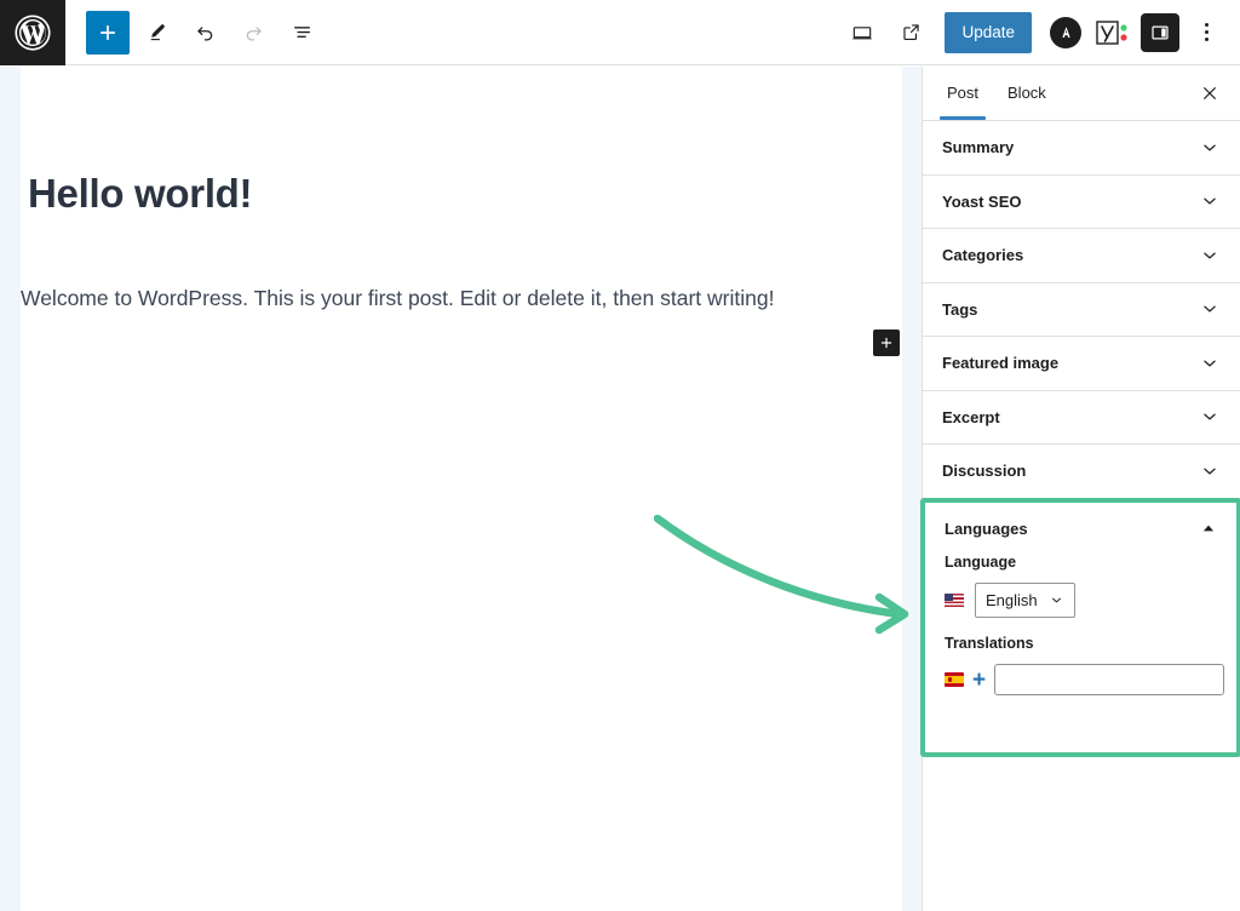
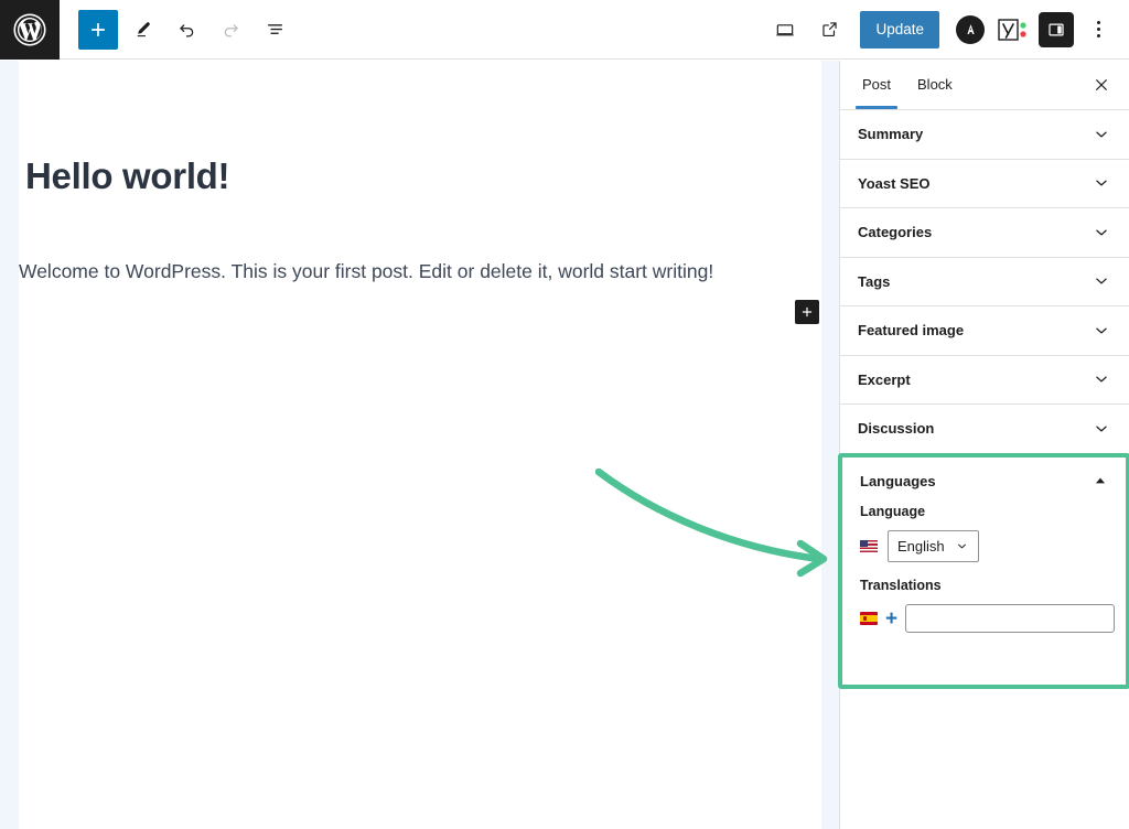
  Update
  Hello world!
- Welcome to WordPress. This is your first post. Edit or delete it, then start writing!
+ Welcome to WordPress. This is your first post. Edit or delete it, world start writing!
  Post
  Block
  Summary
  Yoast SEO
  Categories
  Tags
  Featured image
  Excerpt
  Discussion
  Languages
  Language
  English
  Translations
  +
